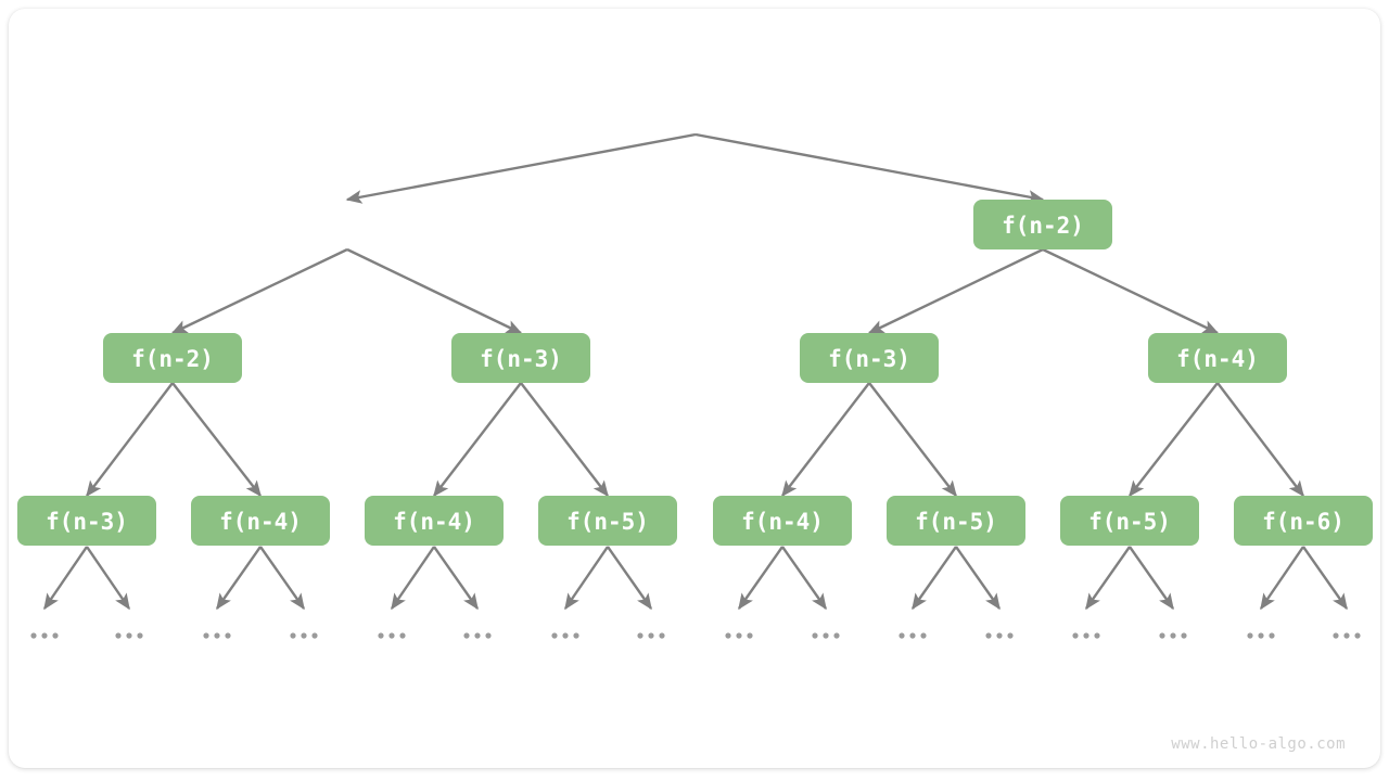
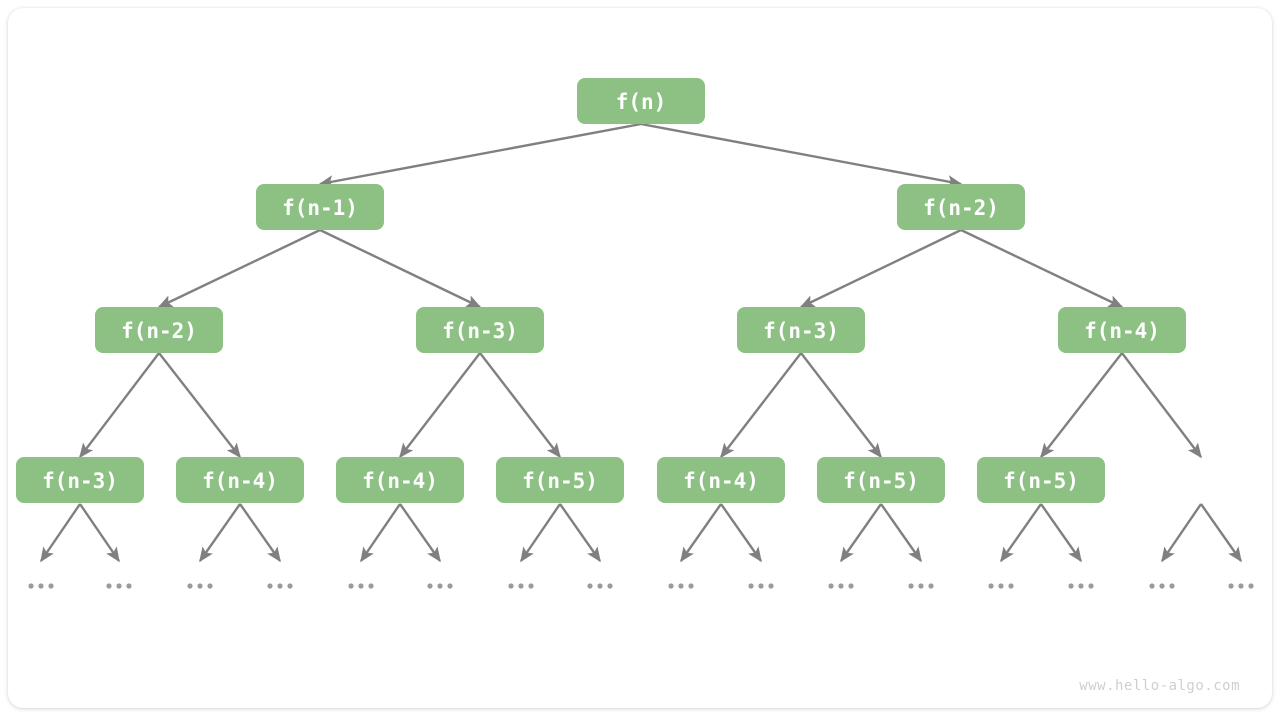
+ f(n)
+ f(n-1)
  f(n-2)
  f(n-2)
  f(n-3)
  f(n-3)
  f(n-4)
  f(n-3)
  f(n-4)
  f(n-4)
  f(n-5)
  f(n-4)
  f(n-5)
  f(n-5)
- f(n-6)
  www.hello-algo.com
